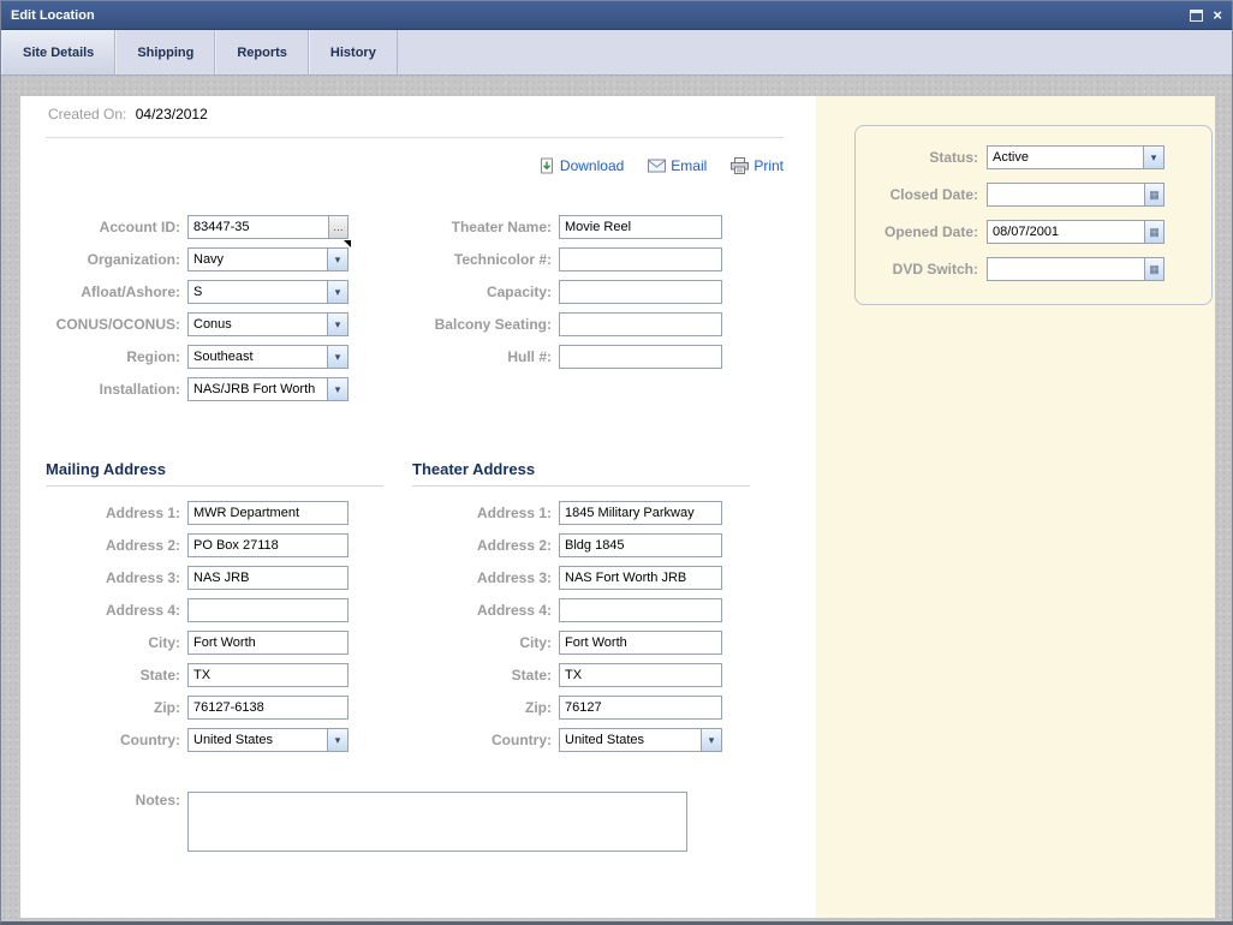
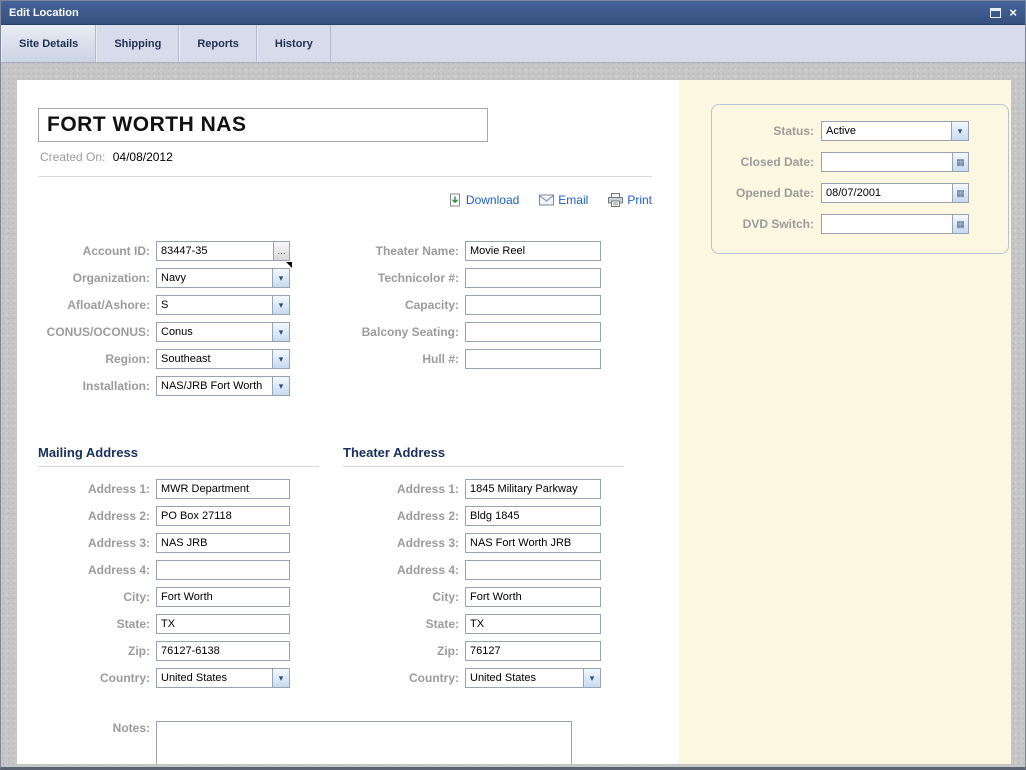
  Edit Location
  ×
  Site Details
  Shipping
  Reports
  History
+ FORT WORTH NAS
- Created On: 04/23/2012
+ Created On: 04/08/2012
  Download
  Email
  Print
  Account ID:
  83447-35
  …
  Organization:
  Navy
  ▾
  Afloat/Ashore:
  S
  ▾
  CONUS/OCONUS:
  Conus
  ▾
  Region:
  Southeast
  ▾
  Installation:
  NAS/JRB Fort Worth
  ▾
  Theater Name:
  Movie Reel
  Technicolor #:
  Capacity:
  Balcony Seating:
  Hull #:
  Mailing Address
  Address 1:
  MWR Department
  Address 2:
  PO Box 27118
  Address 3:
  NAS JRB
  Address 4:
  City:
  Fort Worth
  State:
  TX
  Zip:
  76127-6138
  Country:
  United States
  ▾
  Theater Address
  Address 1:
  1845 Military Parkway
  Address 2:
  Bldg 1845
  Address 3:
  NAS Fort Worth JRB
  Address 4:
  City:
  Fort Worth
  State:
  TX
  Zip:
  76127
  Country:
  United States
  ▾
  Notes:
  Status:
  Active
  ▾
  Closed Date:
  ▦
  Opened Date:
  08/07/2001
  ▦
  DVD Switch:
  ▦
